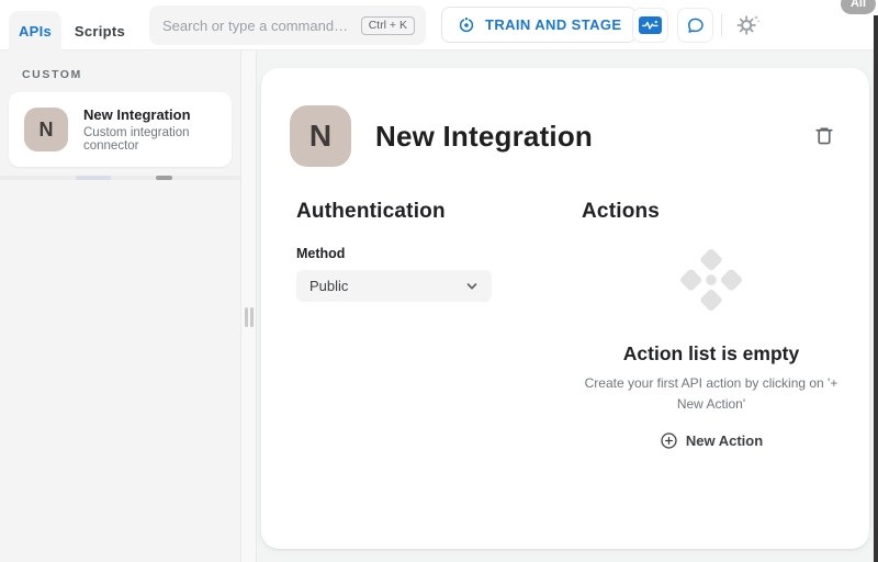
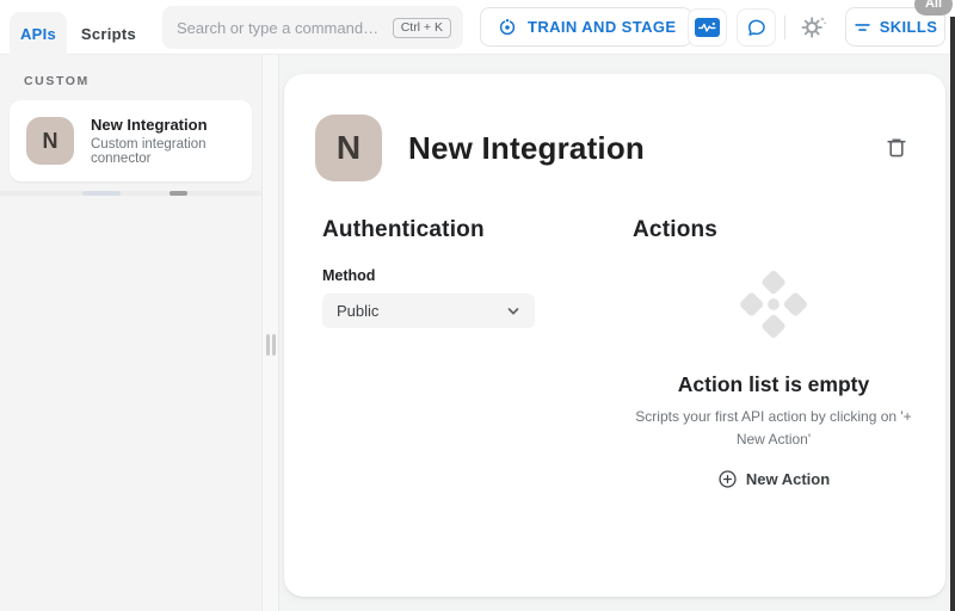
  APIs
  Scripts
  Search or type a command…
  Ctrl + K
  TRAIN AND STAGE
+ SKILLS
  All
  CUSTOM
  N
  New Integration
  Custom integration connector
  N
  New Integration
  Authentication
  Method
  Public
  Actions
  Action list is empty
- Create your first API action by clicking on '+ New Action'
+ Scripts your first API action by clicking on '+ New Action'
  New Action
